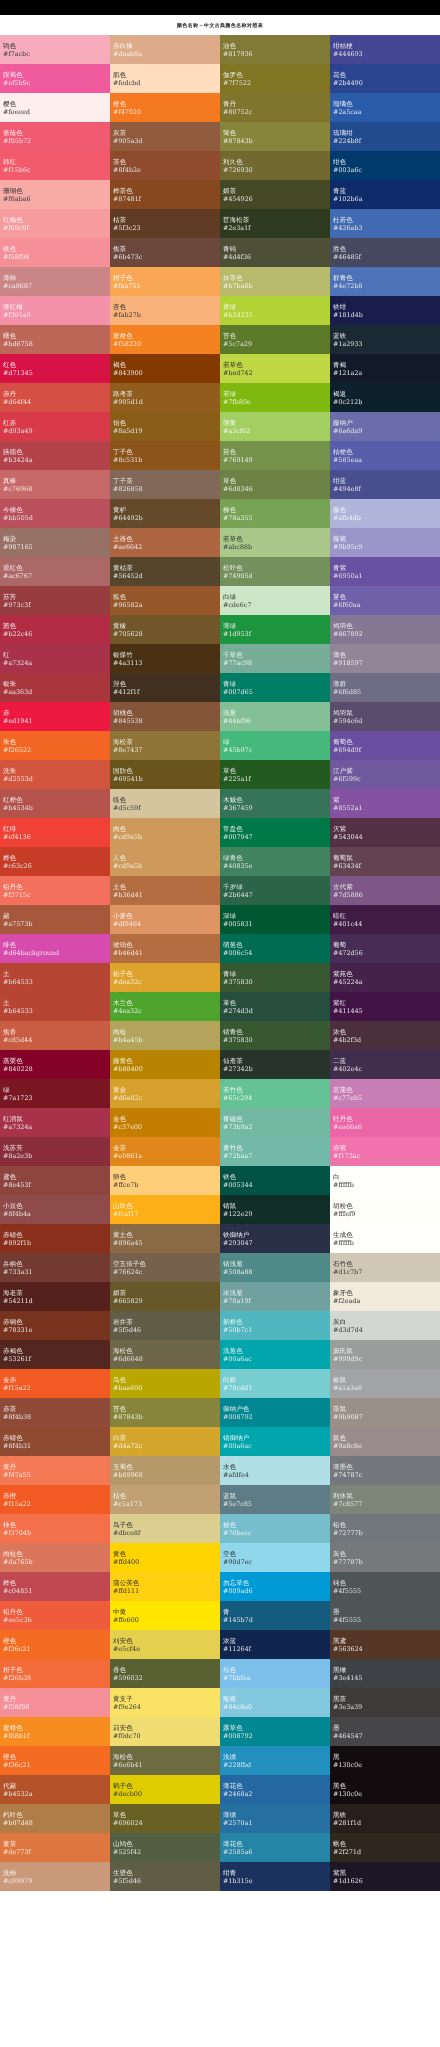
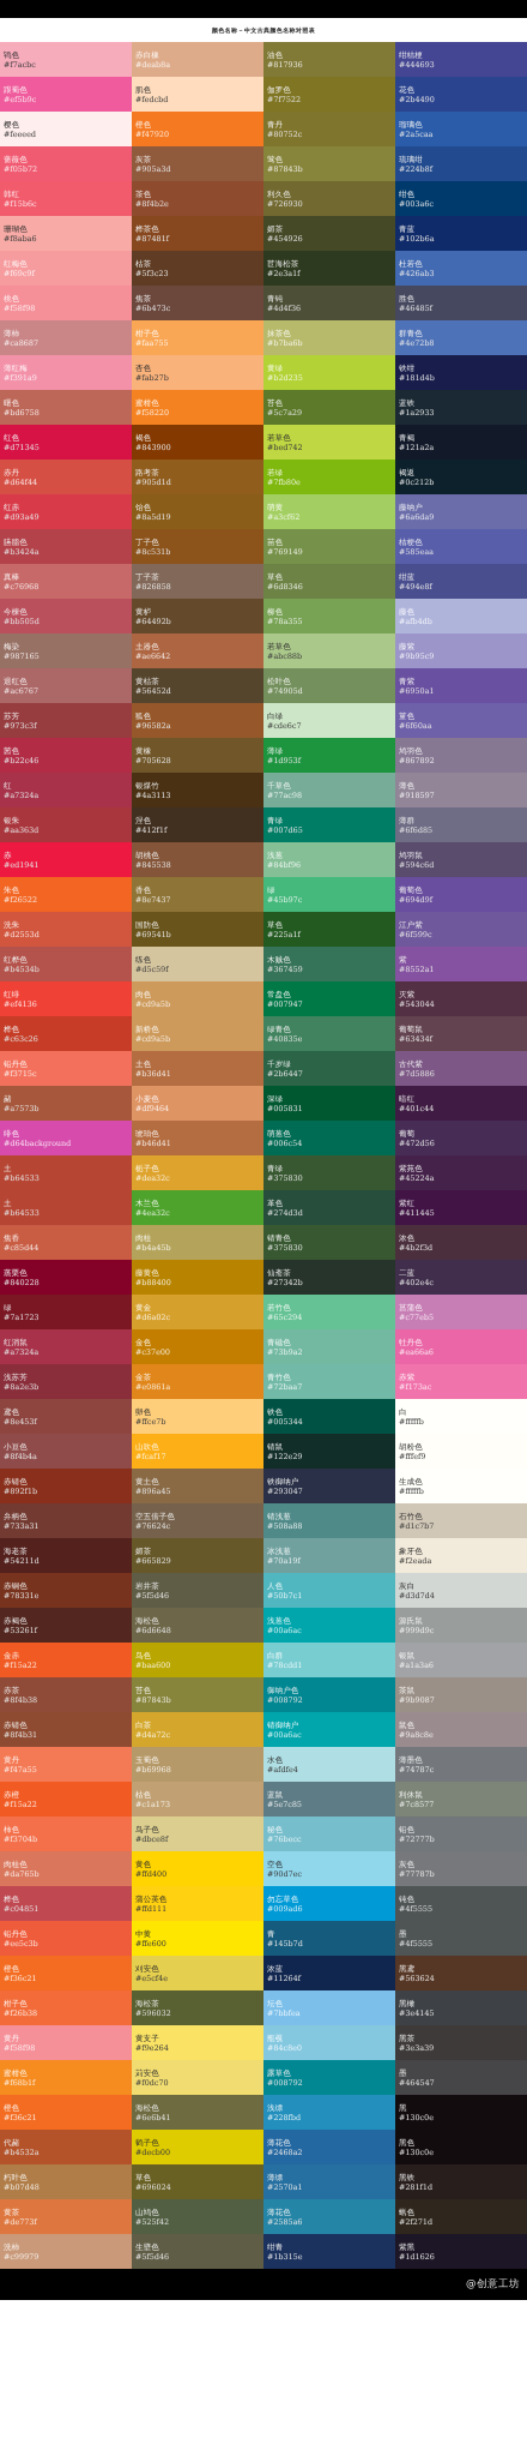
  鸨色
  #f7acbc
  赤白橡
  #deab8a
  油色
  #817936
  绀桔梗
  #444693
  跟蜀色
  #ef5b9c
  肌色
  #fedcbd
  伽罗色
  #7f7522
  花色
  #2b4490
  樱色
  #feeeed
  橙色
  #f47920
  青丹
  #80752c
  瑠璃色
  #2a5caa
  蔷薇色
  #f05b72
  灰茶
  #905a3d
  莺色
  #87843b
  琉璃绀
  #224b8f
  韩红
  #f15b6c
  茶色
  #8f4b2e
  利久色
  #726930
  绀色
  #003a6c
  珊瑚色
  #f8aba6
  桦茶色
  #87481f
  媚茶
  #454926
  青蓝
  #102b6a
  红梅色
  #f69c9f
  枯茶
  #5f3c23
  苣海松茶
  #2e3a1f
  杜若色
  #426ab3
  桃色
  #f58f98
  焦茶
  #6b473c
  青钝
  #4d4f36
  胜色
  #46485f
  薄柿
  #ca8687
  柑子色
  #faa755
  抹茶色
  #b7ba6b
  群青色
  #4e72b8
  薄红梅
  #f391a9
  杏色
  #fab27b
  黄绿
  #b2d235
  铁绀
  #181d4b
  曙色
  #bd6758
  蜜柑色
  #f58220
  苔色
  #5c7a29
  蓝铁
  #1a2933
  红色
  #d71345
  褐色
  #843900
  若草色
  #bed742
  青褐
  #121a2a
  赤丹
  #d64f44
  路考茶
  #905d1d
  若绿
  #7fb80e
  褐返
  #0c212b
  红赤
  #d93a49
  饴色
  #8a5d19
  萌黄
  #a3cf62
  藤纳户
  #6a6da9
  臙脂色
  #b3424a
  丁子色
  #8c531b
  苗色
  #769149
  桔梗色
  #585eaa
  真棒
  #c76968
  丁子茶
  #826858
  草色
  #6d8346
  绀蓝
  #494e8f
  今楝色
  #bb505d
  黄栌
  #64492b
  柳色
  #78a355
  藤色
  #afb4db
  梅染
  #987165
  土器色
  #ae6642
  若草色
  #abc88b
  藤紫
  #9b95c9
  退红色
  #ac6767
  黄枯茶
  #56452d
  松叶色
  #74905d
  青紫
  #6950a1
  苏芳
  #973c3f
  狐色
  #96582a
  白绿
  #cde6c7
  菫色
  #6f60aa
  茜色
  #b22c46
  黄橡
  #705628
  薄绿
  #1d953f
  鸠羽色
  #867892
  红
  #a7324a
  银煤竹
  #4a3113
  千草色
  #77ac98
  薄色
  #918597
  银朱
  #aa363d
  涅色
  #412f1f
  青绿
  #007d65
  薄群
  #6f6d85
  赤
  #ed1941
  胡桃色
  #845538
  浅葱
  #84bf96
  鸠羽鼠
  #594c6d
  朱色
  #f26522
- 海松茶
+ 香色
  #8e7437
  绿
  #45b97c
  葡萄色
  #694d9f
  洗朱
  #d2553d
  国防色
  #69541b
  草色
  #225a1f
  江户紫
  #6f599c
  红桦色
  #b4534b
  练色
  #d5c59f
  木贼色
  #367459
  紫
  #8552a1
  红绯
  #ef4136
  肉色
  #cd9a5b
  常盘色
  #007947
  灭紫
  #543044
  桦色
  #c63c26
- 人色
+ 新桥色
  #cd9a5b
  绿青色
  #40835e
  葡萄鼠
  #63434f
  铅丹色
  #f3715c
  土色
  #b36d41
  千岁绿
  #2b6447
  古代紫
  #7d5886
  赭
  #a7573b
  小麦色
  #df9464
  深绿
  #005831
  暗红
  #401c44
  绯色
  #d64background
  琥珀色
  #b46d41
  萌葱色
  #006c54
  葡萄
  #472d56
  土
  #b64533
  栀子色
  #dea32c
  青绿
  #375830
  紫苑色
  #45224a
  土
  #b64533
  木兰色
  #4ea32c
  革色
  #274d3d
  紫红
  #411445
  焦香
  #c85d44
  肉桂
  #b4a45b
  锖青色
  #375830
  浓色
  #4b2f3d
  蒸栗色
  #840228
  藤黄色
  #b88400
  仙斋茶
  #27342b
  二蓝
  #402e4c
  绿
  #7a1723
  黄金
  #d6a02c
  若竹色
  #65c294
  菖蒲色
  #c77eb5
  红消鼠
  #a7324a
  金色
  #c37e00
  青磁色
  #73b9a2
  牡丹色
  #ea66a6
  浅苏芳
  #8a2e3b
  金茶
  #e0861a
  青竹色
  #72baa7
  赤紫
  #f173ac
  鸢色
  #8e453f
  卵色
  #ffce7b
  铁色
  #005344
  白
  #fffffb
  小豆色
  #8f4b4a
  山吹色
  #fcaf17
  锖鼠
  #122e29
  胡粉色
  #fffef9
  赤锖色
  #892f1b
  黄土色
  #896a45
  铁御纳户
  #293047
  生成色
  #fffffb
  弁柄色
  #733a31
  空五倍子色
  #76624c
  锖浅葱
  #508a88
  石竹色
  #d1c7b7
  海老茶
  #54211d
  媚茶
  #665829
  冰浅葱
  #70a19f
  象牙色
  #f2eada
  赤铜色
  #78331e
  岩井茶
  #5f5d46
- 新桥色
+ 人色
  #50b7c1
  灰白
  #d3d7d4
  赤褐色
  #53261f
  海松色
  #6d6648
  浅葱色
  #00a6ac
  源氏鼠
  #999d9c
  金赤
  #f15a22
  鸟色
  #baa600
  白群
  #78cdd1
  银鼠
  #a1a3a6
  赤茶
  #8f4b38
  苔色
  #87843b
  御纳户色
  #008792
  茶鼠
  #9b9087
  赤锖色
  #8f4b31
  白茶
  #d4a72c
  锖御纳户
  #00a6ac
  鼠色
  #9a8c8e
  黄丹
  #f47a55
  玉蜀色
  #b69968
  水色
  #afdfe4
  薄墨色
  #74787c
  赤橙
  #f15a22
  枯色
  #c1a173
  蓝鼠
  #5e7c85
  利休鼠
  #7c8577
  柿色
  #f3704b
  鸟子色
  #dbce8f
  秘色
  #76becc
  铅色
  #72777b
  肉桂色
  #da765b
  黄色
  #ffd400
  空色
  #90d7ec
  灰色
  #77787b
  桦色
  #c04851
  蒲公英色
  #ffd111
  勿忘草色
  #009ad6
  钝色
  #4f5555
  铅丹色
  #ee5c3b
  中黄
  #ffe600
  青
  #145b7d
  墨
  #4f5555
  橙色
  #f36c21
  刈安色
  #e5cf4e
  浓蓝
  #11264f
  黑鸢
  #563624
  柑子色
  #f26b38
- 香色
+ 海松茶
  #596032
  坛色
  #7bbfea
  黑橄
  #3e4145
  黄丹
  #f58f98
  黄支子
  #f9e264
  瓶覗
  #84c8e0
  黑茶
  #3e3a39
  蜜柑色
  #f68b1f
  苅安色
  #f0dc70
  露草色
  #008792
  墨
  #464547
  橙色
  #f36c21
  海松色
  #6e6b41
  浅缥
  #228fbd
  黑
  #130c0e
  代赭
  #b4532a
  鹤子色
  #decb00
  薄花色
  #2468a2
  黑色
  #130c0e
  朽叶色
  #b07d48
  草色
  #696024
  薄缥
  #2570a1
  黑铁
  #281f1d
  黄茶
  #de773f
  山鸠色
  #525f42
  薄花色
  #2585a6
  蝋色
  #2f271d
  洗柿
  #c99979
  生壁色
  #5f5d46
  绀青
  #1b315e
  紫黑
  #1d1626
+ @创意工坊
